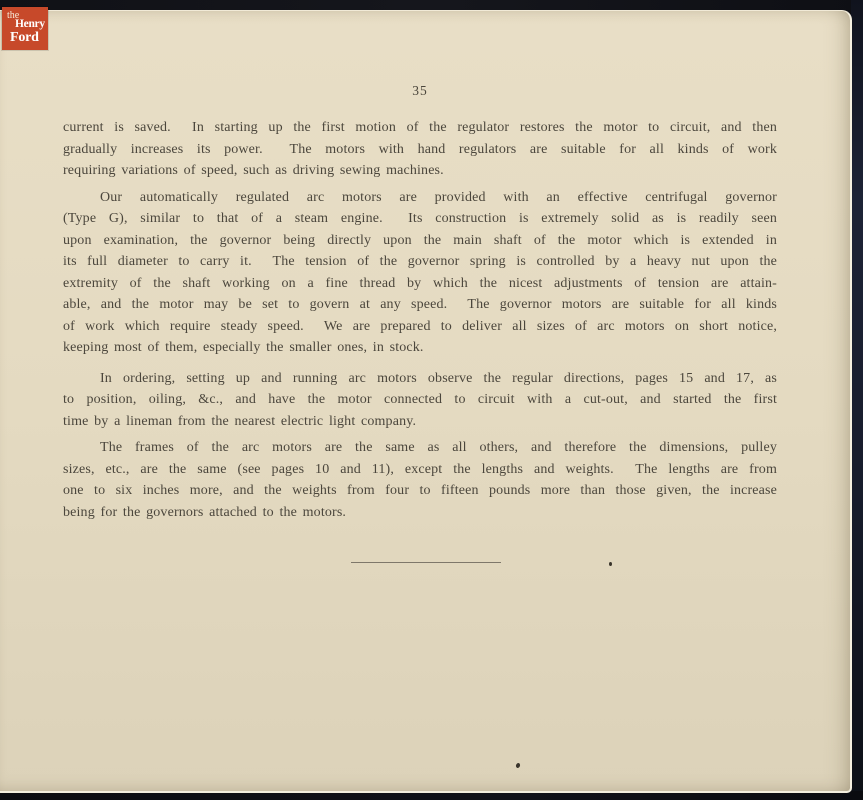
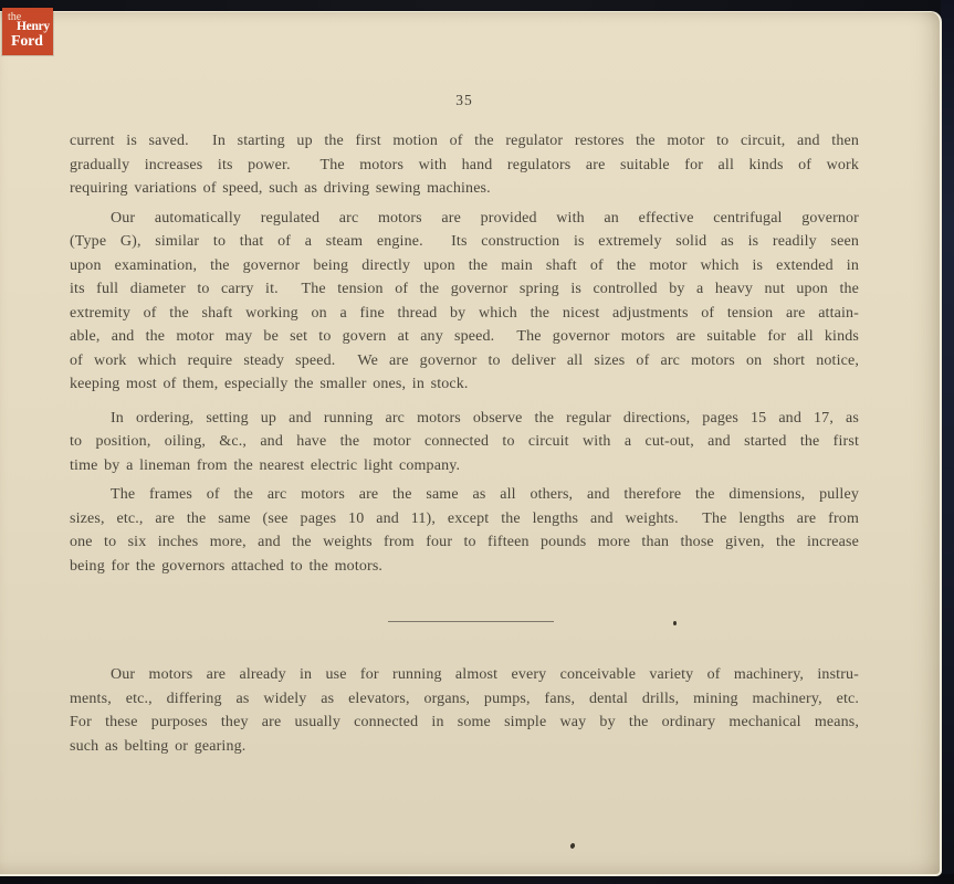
  35
  current is saved. In starting up the first motion of the regulator restores the motor to circuit, and then
  gradually increases its power. The motors with hand regulators are suitable for all kinds of work
  requiring variations of speed, such as driving sewing machines.
  Our automatically regulated arc motors are provided with an effective centrifugal governor
  (Type G), similar to that of a steam engine. Its construction is extremely solid as is readily seen
  upon examination, the governor being directly upon the main shaft of the motor which is extended in
  its full diameter to carry it. The tension of the governor spring is controlled by a heavy nut upon the
  extremity of the shaft working on a fine thread by which the nicest adjustments of tension are attain-
  able, and the motor may be set to govern at any speed. The governor motors are suitable for all kinds
- of work which require steady speed. We are prepared to deliver all sizes of arc motors on short notice,
+ of work which require steady speed. We are governor to deliver all sizes of arc motors on short notice,
  keeping most of them, especially the smaller ones, in stock.
  In ordering, setting up and running arc motors observe the regular directions, pages 15 and 17, as
  to position, oiling, &c., and have the motor connected to circuit with a cut-out, and started the first
  time by a lineman from the nearest electric light company.
  The frames of the arc motors are the same as all others, and therefore the dimensions, pulley
  sizes, etc., are the same (see pages 10 and 11), except the lengths and weights. The lengths are from
  one to six inches more, and the weights from four to fifteen pounds more than those given, the increase
  being for the governors attached to the motors.
+ Our motors are already in use for running almost every conceivable variety of machinery, instru-
+ ments, etc., differing as widely as elevators, organs, pumps, fans, dental drills, mining machinery, etc.
+ For these purposes they are usually connected in some simple way by the ordinary mechanical means,
+ such as belting or gearing.
  the
  Henry
  Ford
